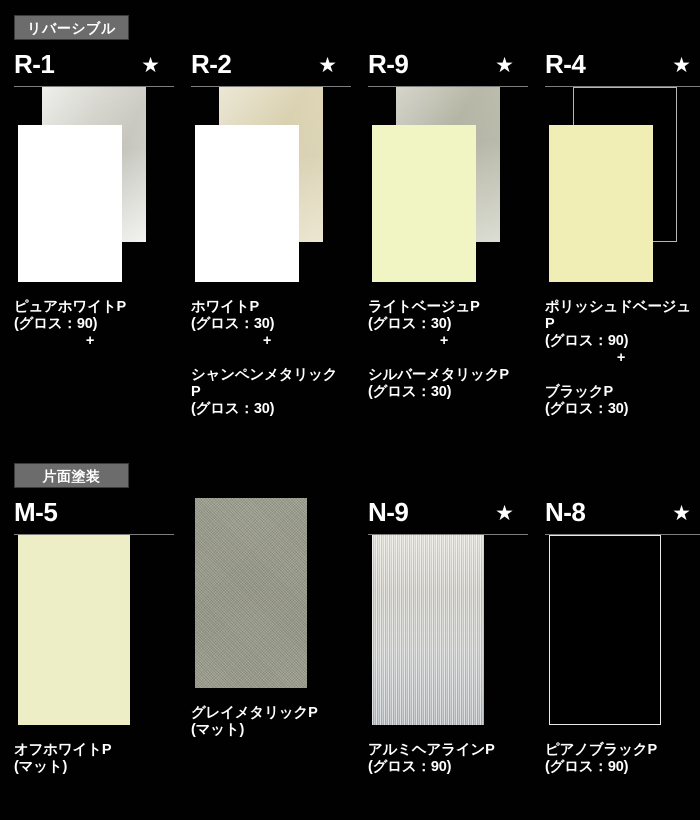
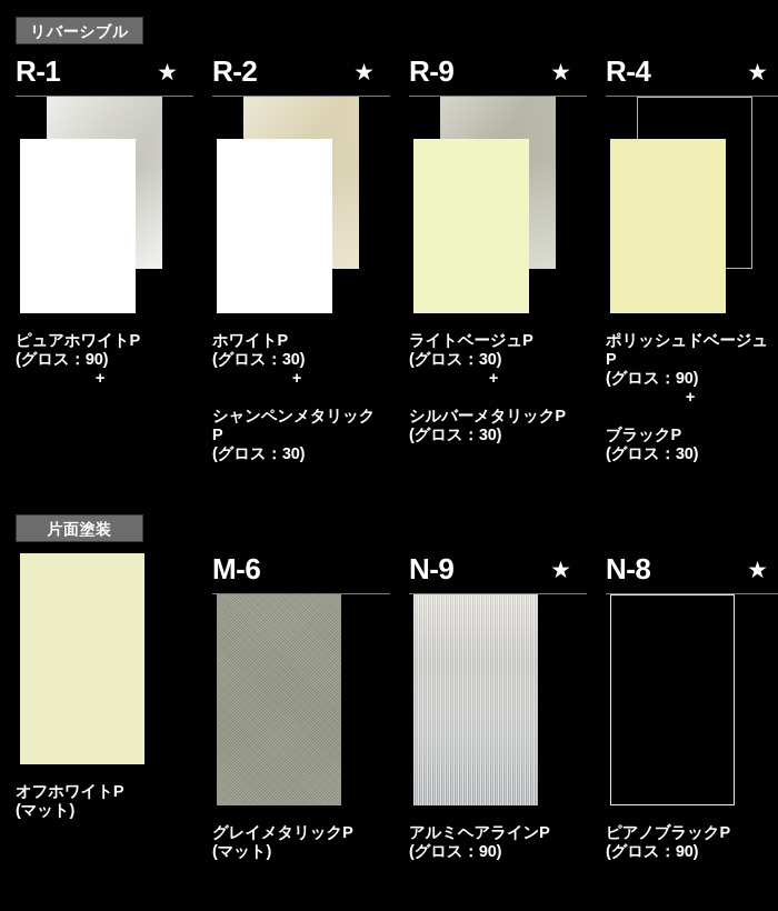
  リバーシブル
  R-1
  ★
  ピュアホワイトP
  (グロス：90)
  +
  R-2
  ★
  ホワイトP
  (グロス：30)
  +
  シャンペンメタリックP
  (グロス：30)
  R-9
  ★
  ライトベージュP
  (グロス：30)
  +
  シルバーメタリックP
  (グロス：30)
  R-4
  ★
  ポリッシュドベージュP
  (グロス：90)
  +
  ブラックP
  (グロス：30)
  片面塗装
- M-5
  オフホワイトP
  (マット)
+ M-6
  グレイメタリックP
  (マット)
  N-9
  ★
  アルミヘアラインP
  (グロス：90)
  N-8
  ★
  ピアノブラックP
  (グロス：90)
